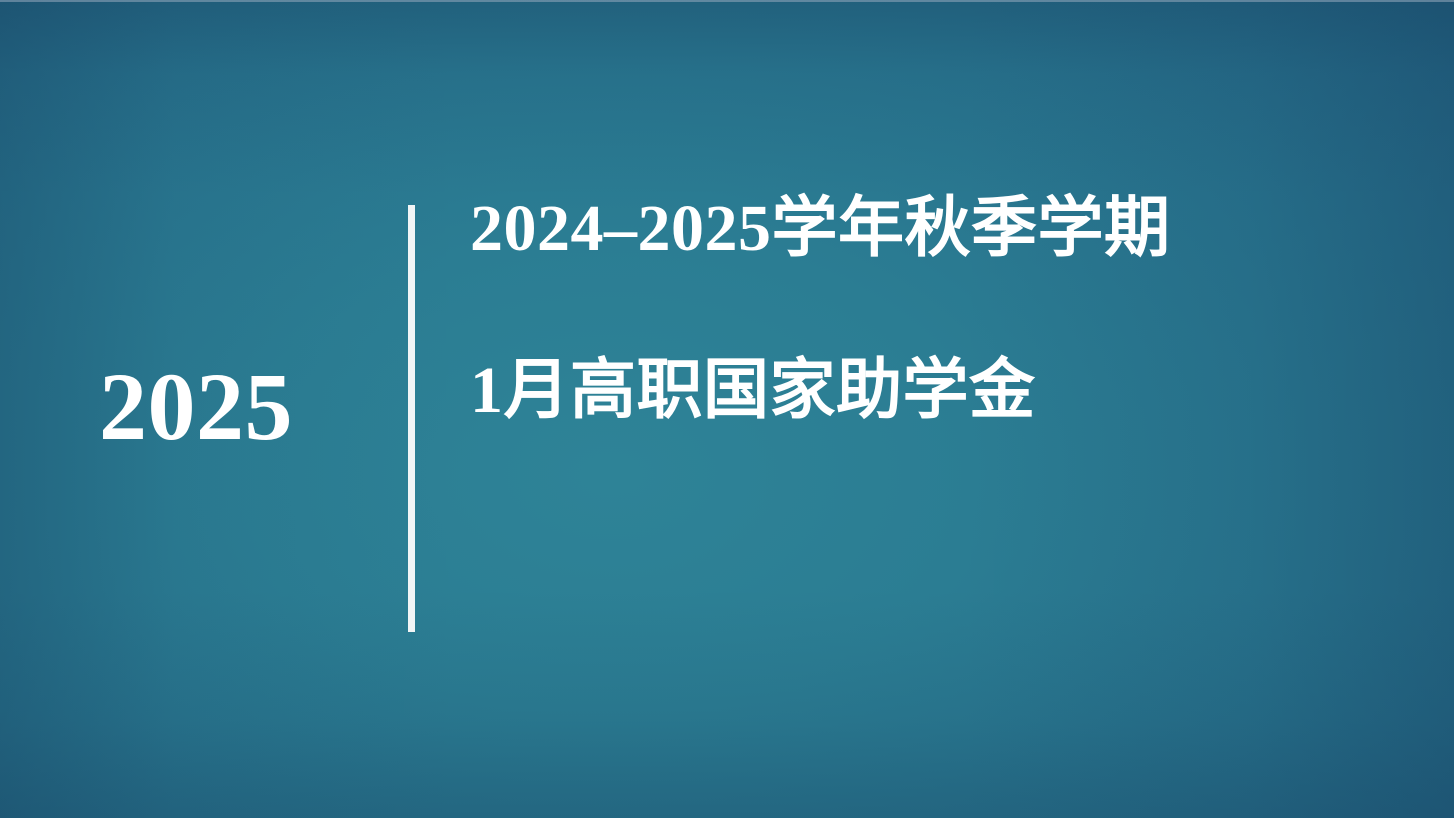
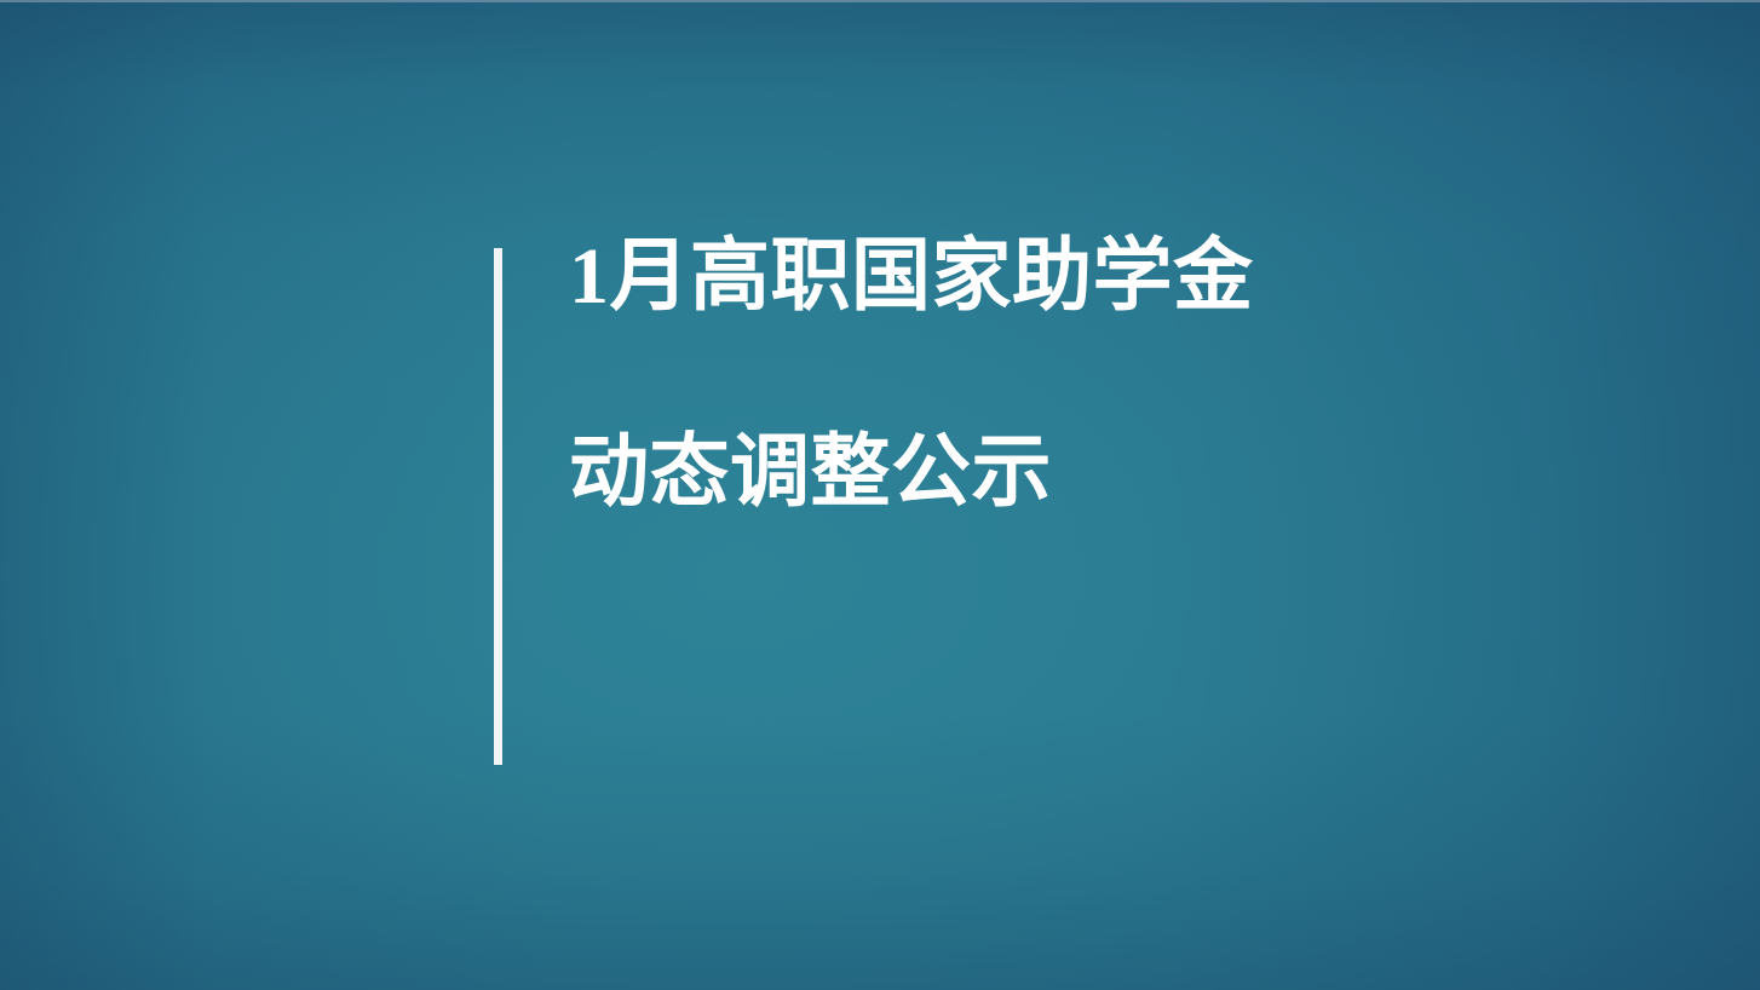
- 2025
- 2024–2025学年秋季学期
  1月高职国家助学金
+ 动态调整公示
